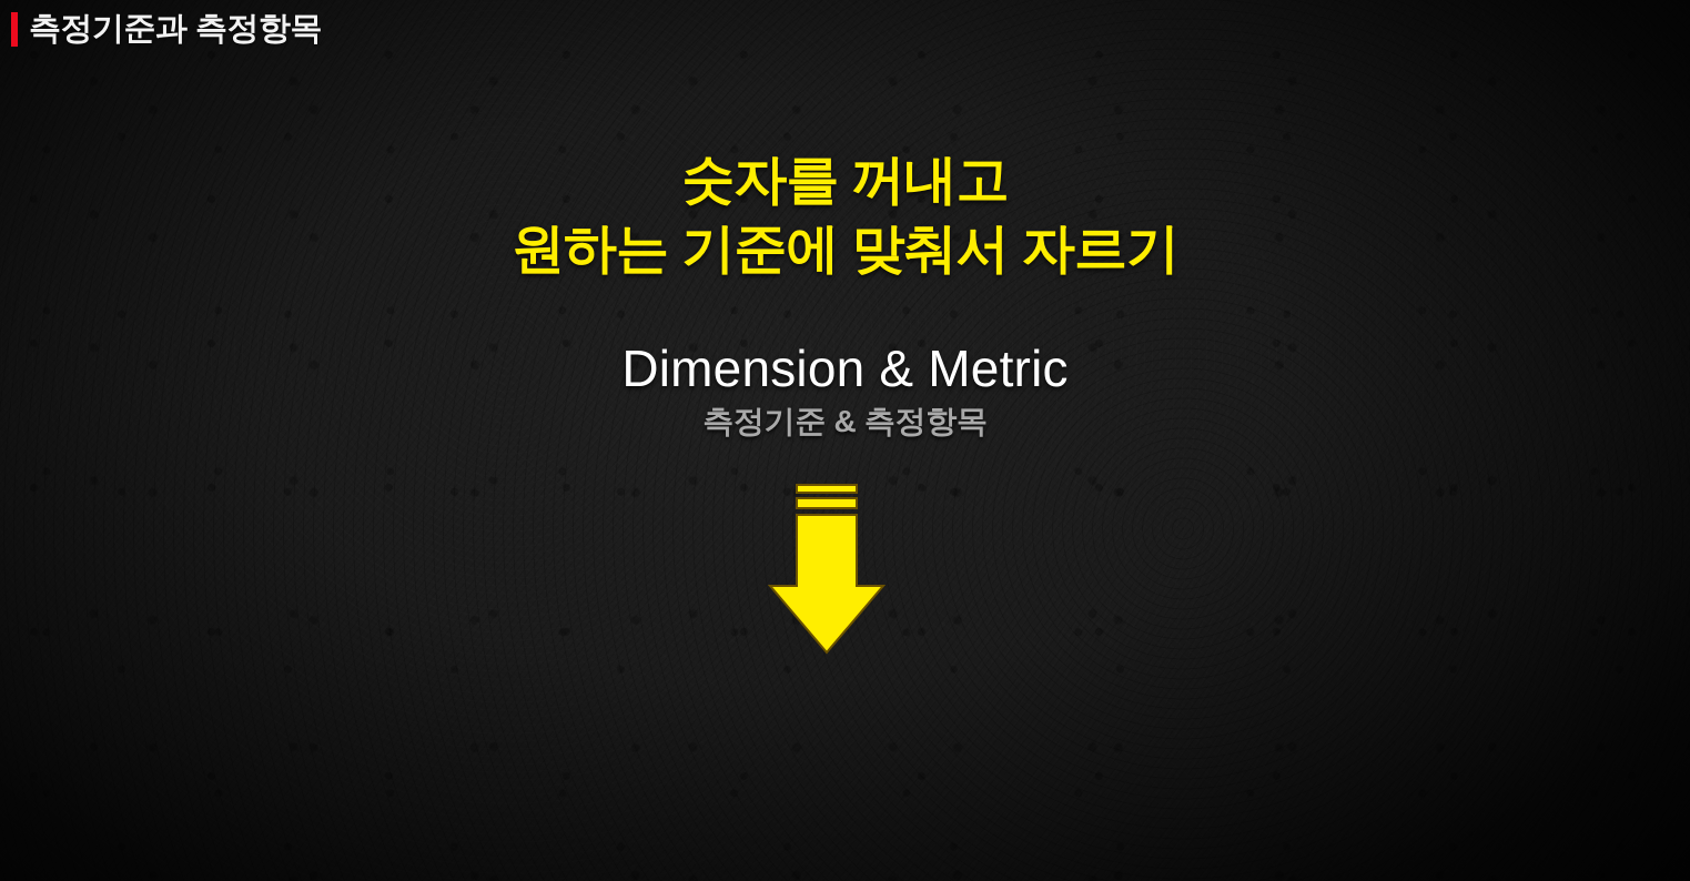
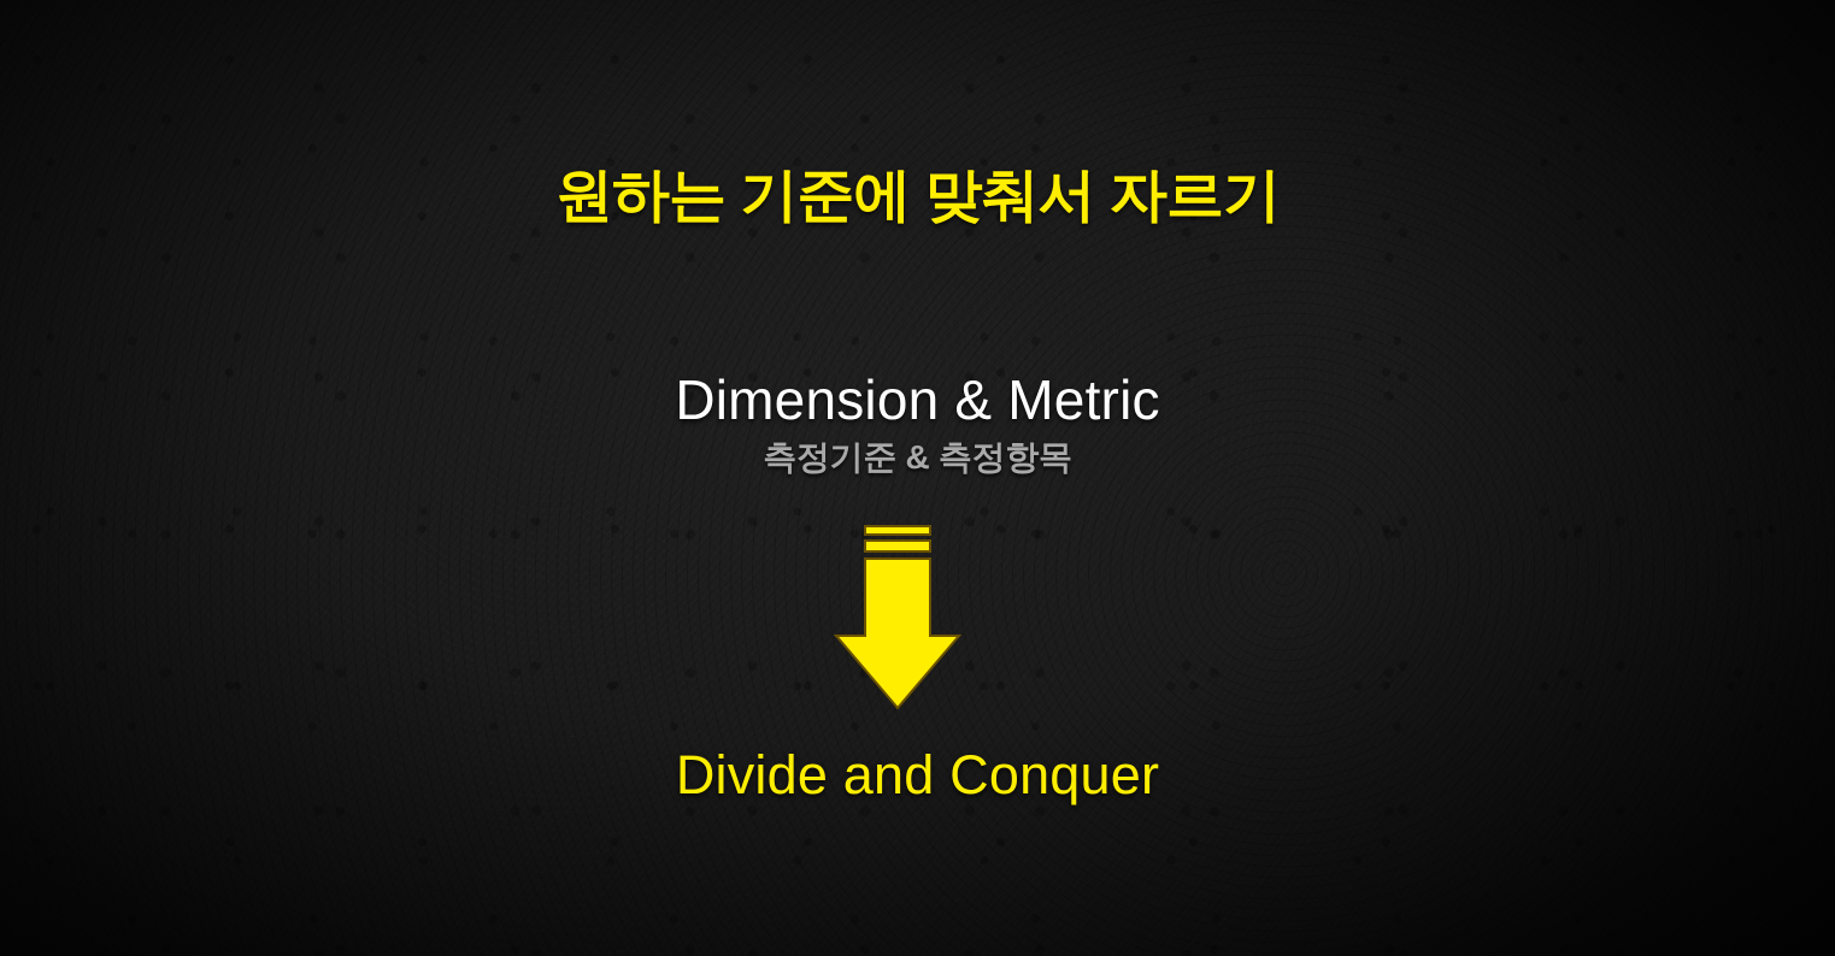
- 측정기준과 측정항목
- 숫자를 꺼내고
  원하는 기준에 맞춰서 자르기
  Dimension & Metric
  측정기준 & 측정항목
+ Divide and Conquer
